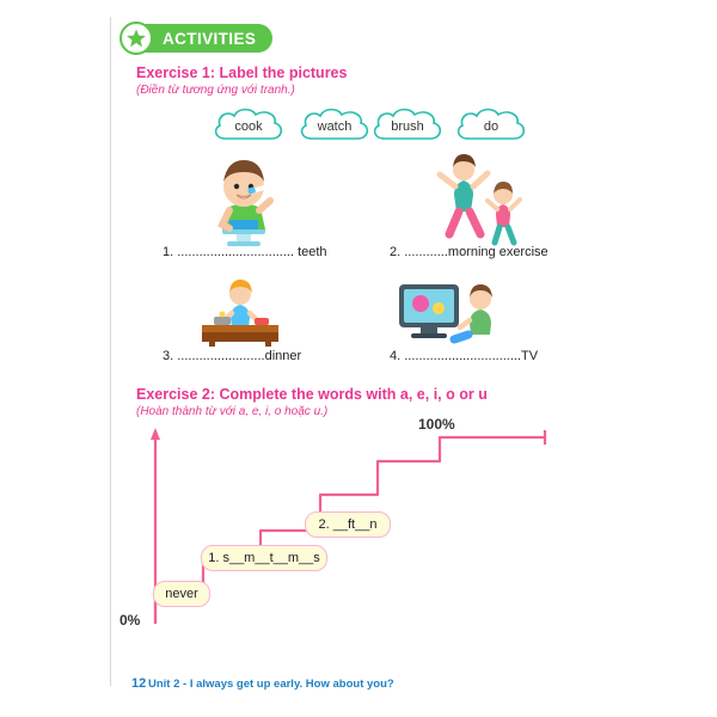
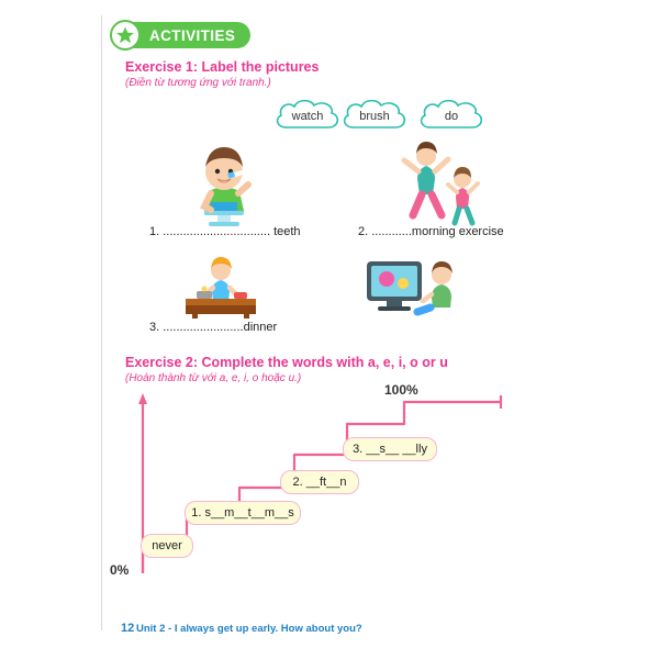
  ACTIVITIES
  Exercise 1: Label the pictures
  (Điền từ tương ứng với tranh.)
- cook
  watch
  brush
  do
  1. ................................ teeth
  2. ............morning exercise
  3. ........................dinner
- 4. ................................TV
  Exercise 2: Complete the words with a, e, i, o or u
  (Hoàn thành từ với a, e, i, o hoặc u.)
  100%
  0%
  never
  1. s__m__t__m__s
  2. __ft__n
+ 3. __s__ __lly
  12
  Unit 2 - I always get up early. How about you?
